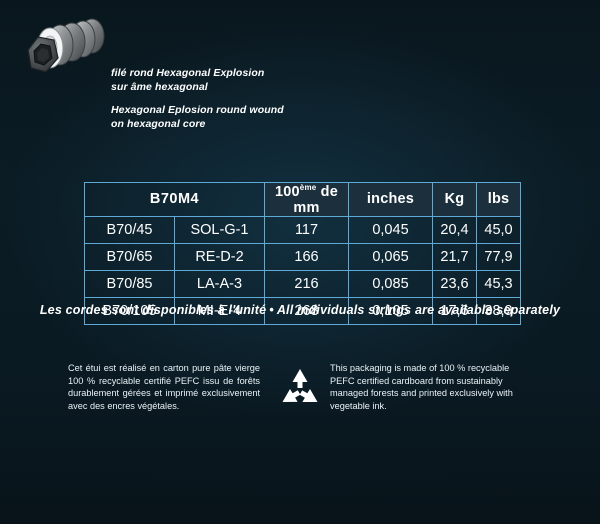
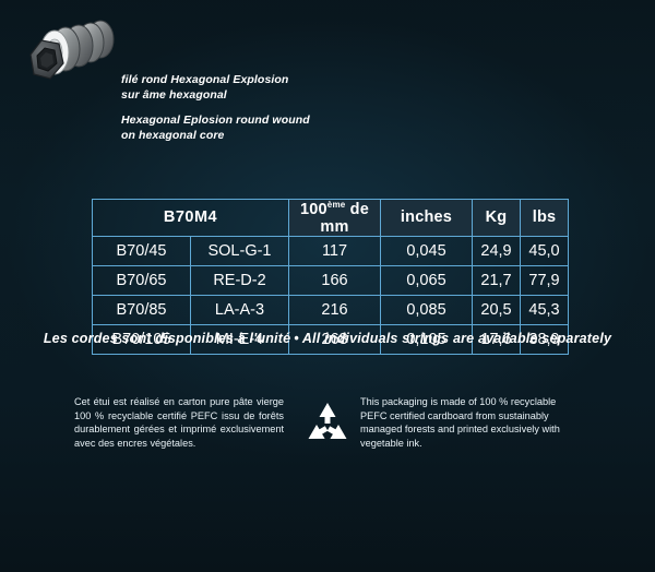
  filé rond Hexagonal Explosion
  sur âme hexagonal
  Hexagonal Eplosion round wound
  on hexagonal core
  B70M4	100ème de mm	inches	Kg	lbs
- B70/45	SOL-G-1	117	0,045	20,4	45,0
+ B70/45	SOL-G-1	117	0,045	24,9	45,0
  B70/65	RE-D-2	166	0,065	21,7	77,9
- B70/85	LA-A-3	216	0,085	23,6	45,3
+ B70/85	LA-A-3	216	0,085	20,5	45,3
  B70/105	MI-E-4	268	0,105	17,6	38,9
  Les cordes sont disponibles à l'unité • All individuals strings are available separately
  Cet étui est réalisé en carton pure pâte vierge 100 % recyclable certifié PEFC issu de forêts durablement gérées et imprimé exclusivement avec des encres végétales.
  This packaging is made of 100 % recyclable PEFC certified cardboard from sustainably managed forests and printed exclusively with vegetable ink.
